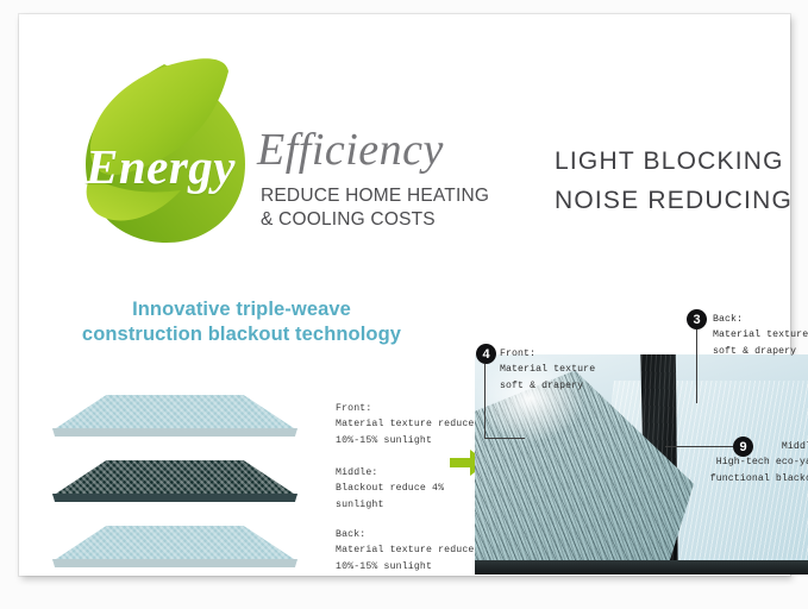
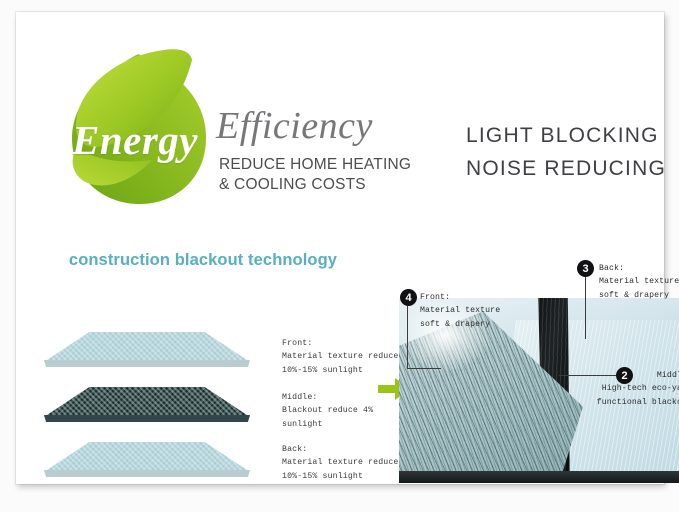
  Energy
  Efficiency
  REDUCE HOME HEATING
  & COOLING COSTS
  LIGHT BLOCKING
  NOISE REDUCING
- Innovative triple-weave
  construction blackout technology
  Front:
  Material texture reduce
  10%-15% sunlight
  Middle:
  Blackout reduce 4%
  sunlight
  Back:
  Material texture reduce
  10%-15% sunlight
  4
  Front:
  Material texture
  soft & drapery
  3
  Back:
  Material texture
  soft & drapery
- 9
+ 2
  High-tech eco-y
  functional black
